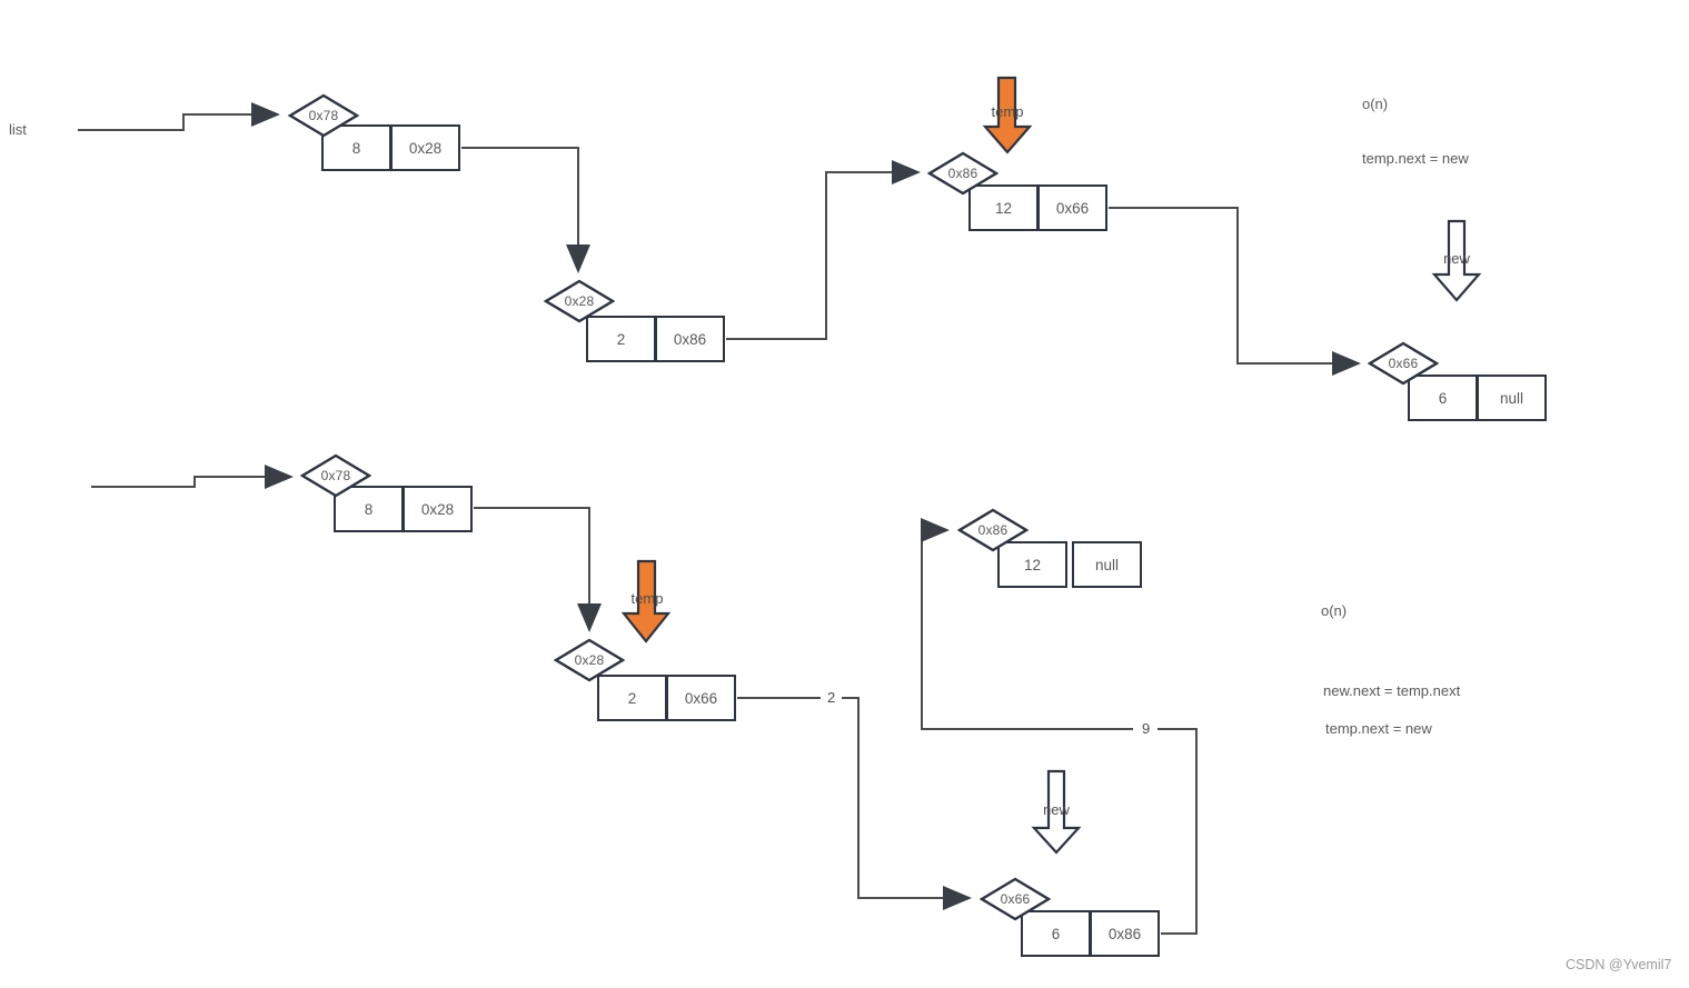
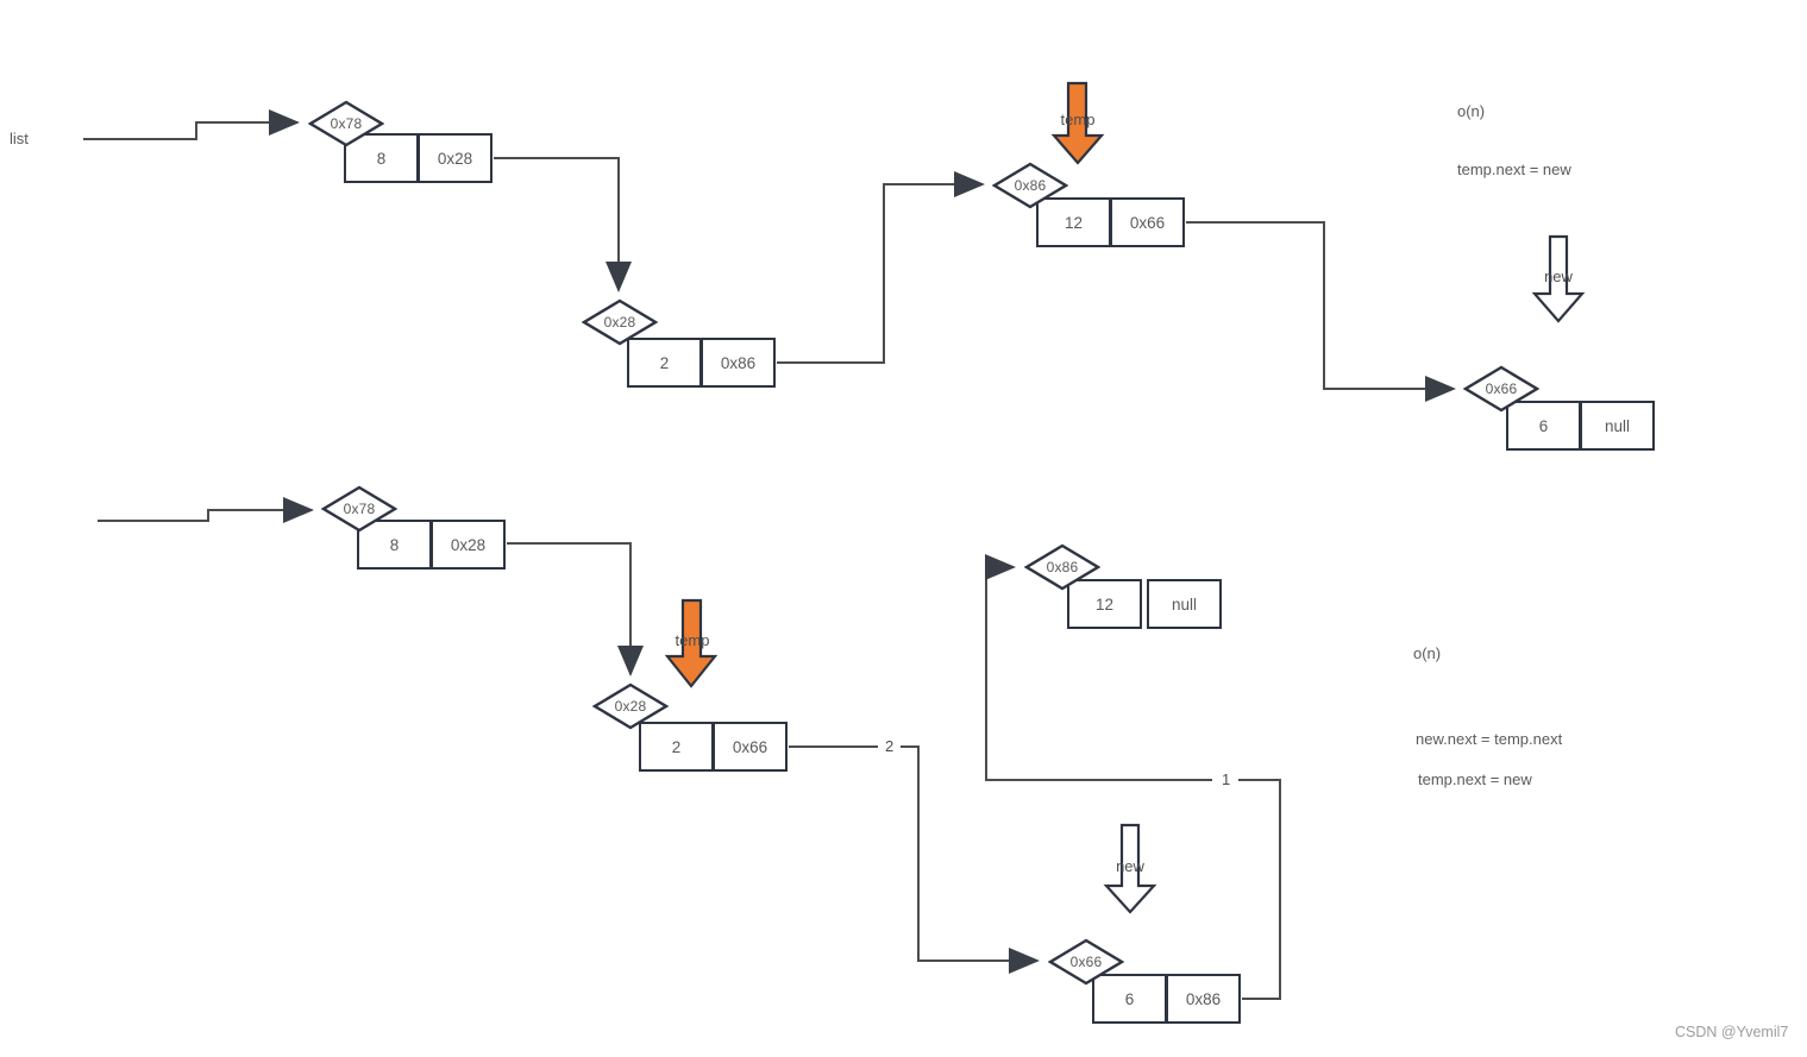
  list
  8
  0x28
  0x78
  2
  0x86
  0x28
  12
  0x66
  0x86
  temp
  6
  null
  0x66
  new
  o(n)
  temp.next = new
  8
  0x28
  0x78
  2
  0x66
  0x28
  temp
  12
  null
  0x86
  6
  0x86
  0x66
  new
  2
- 9
+ 1
  o(n)
  new.next = temp.next
  temp.next = new
  CSDN @Yvemil7
